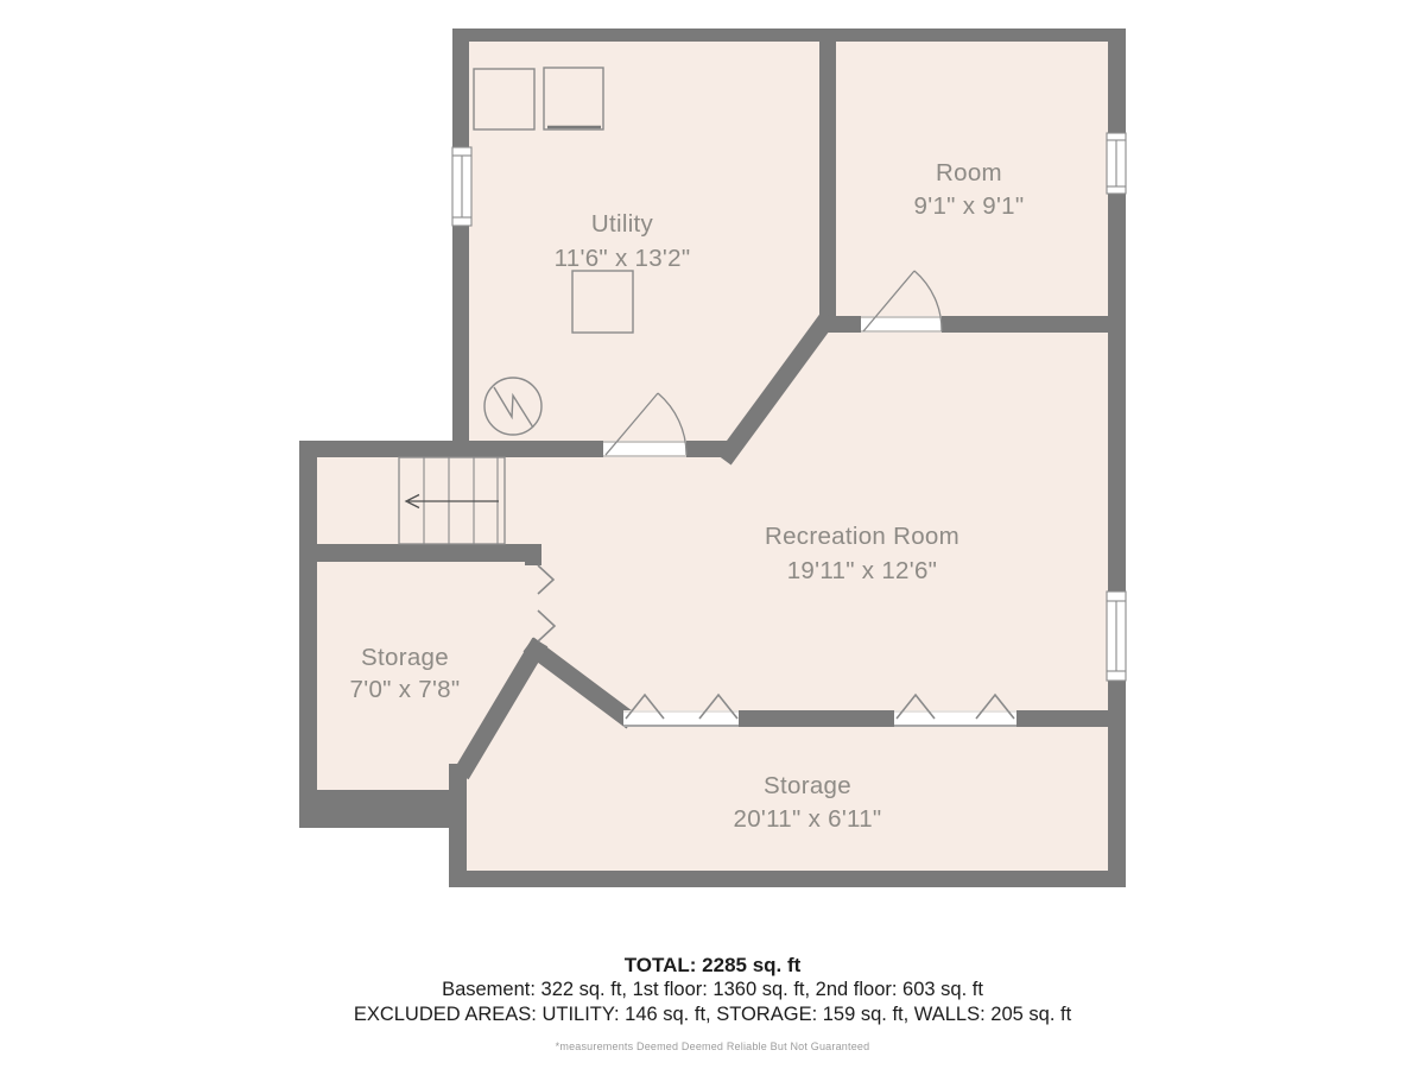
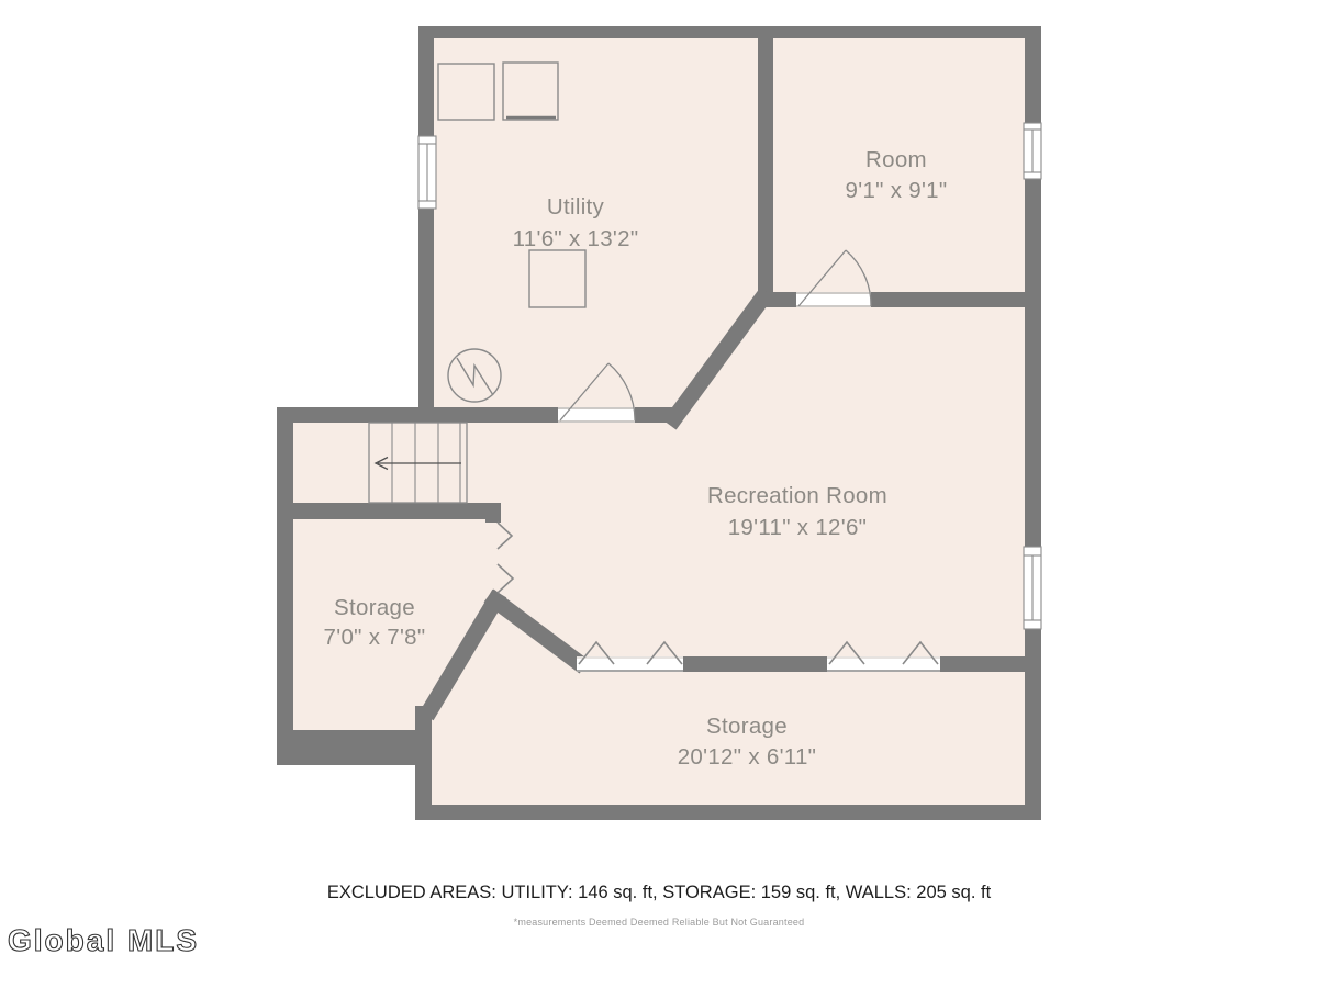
  Utility
  11'6" x 13'2"
  Room
  9'1" x 9'1"
  Recreation Room
  19'11" x 12'6"
  Storage
  7'0" x 7'8"
  Storage
- 20'11" x 6'11"
+ 20'12" x 6'11"
- TOTAL: 2285 sq. ft
- Basement: 322 sq. ft, 1st floor: 1360 sq. ft, 2nd floor: 603 sq. ft
  EXCLUDED AREAS: UTILITY: 146 sq. ft, STORAGE: 159 sq. ft, WALLS: 205 sq. ft
  *measurements Deemed Deemed Reliable But Not Guaranteed
+ Global MLS
